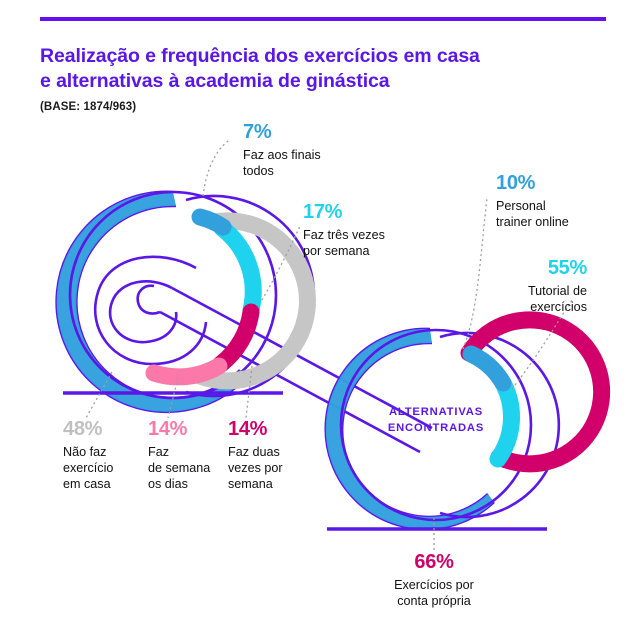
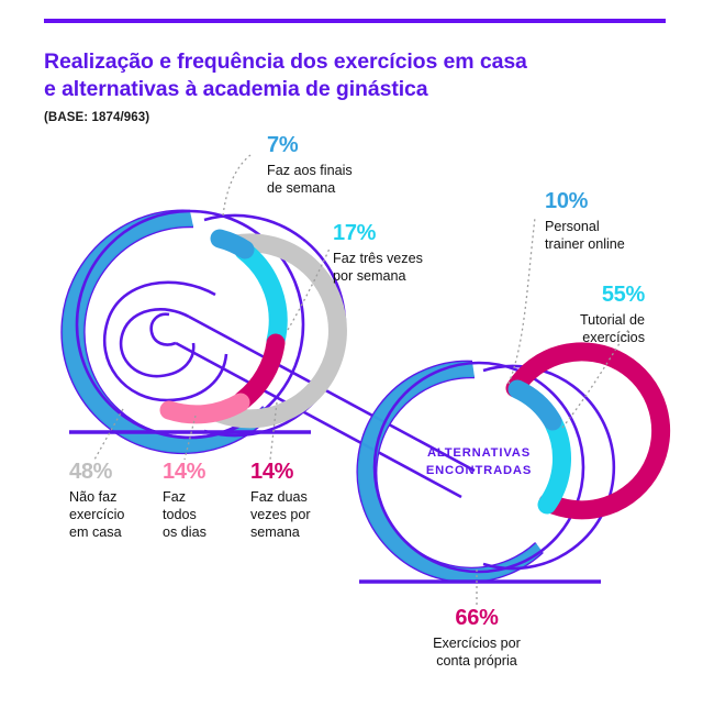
  Realização e frequência dos exercícios em casa
  e alternativas à academia de ginástica
  (BASE: 1874/963)
  ALTERNATIVAS
  ENCONTRADAS
  7%
  Faz aos finais
- todos
+ de semana
  17%
  Faz três vezes
  por semana
  48%
  Não faz
  exercício
  em casa
  14%
  Faz
- de semana
+ todos
  os dias
  14%
  Faz duas
  vezes por
  semana
  10%
  Personal
  trainer online
  55%
  Tutorial de
  exercícios
  66%
  Exercícios por
  conta própria
